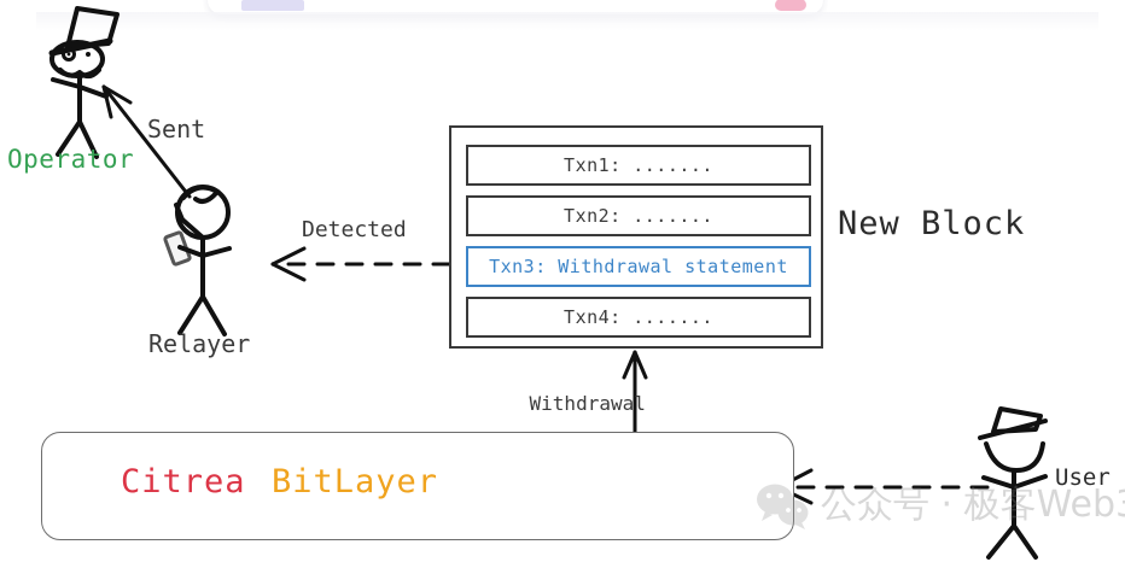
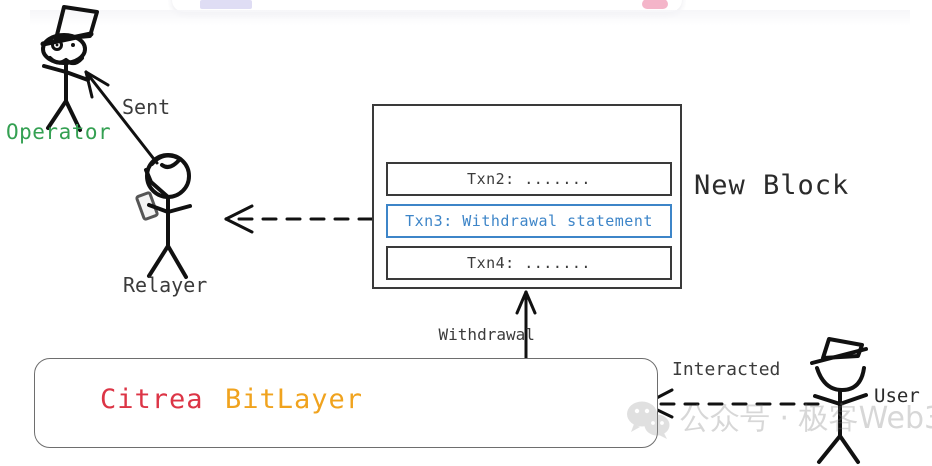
- Txn1: .......
  Txn2: .......
  Txn3: Withdrawal statement
  Txn4: .......
  New Block
  Operator
  Sent
  Relayer
- Detected
  Withdrawal
+ Interacted
  User
  Citrea
  BitLayer
  公众号 · 极客Web
